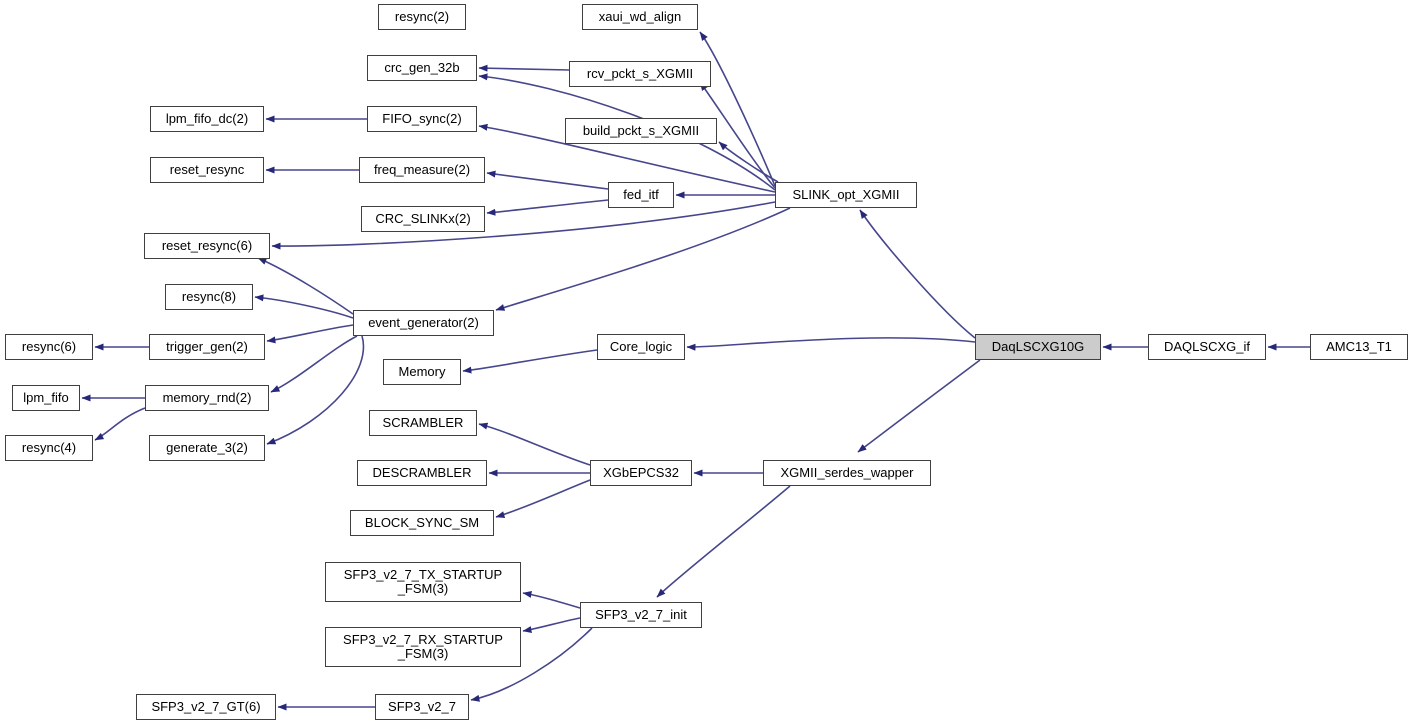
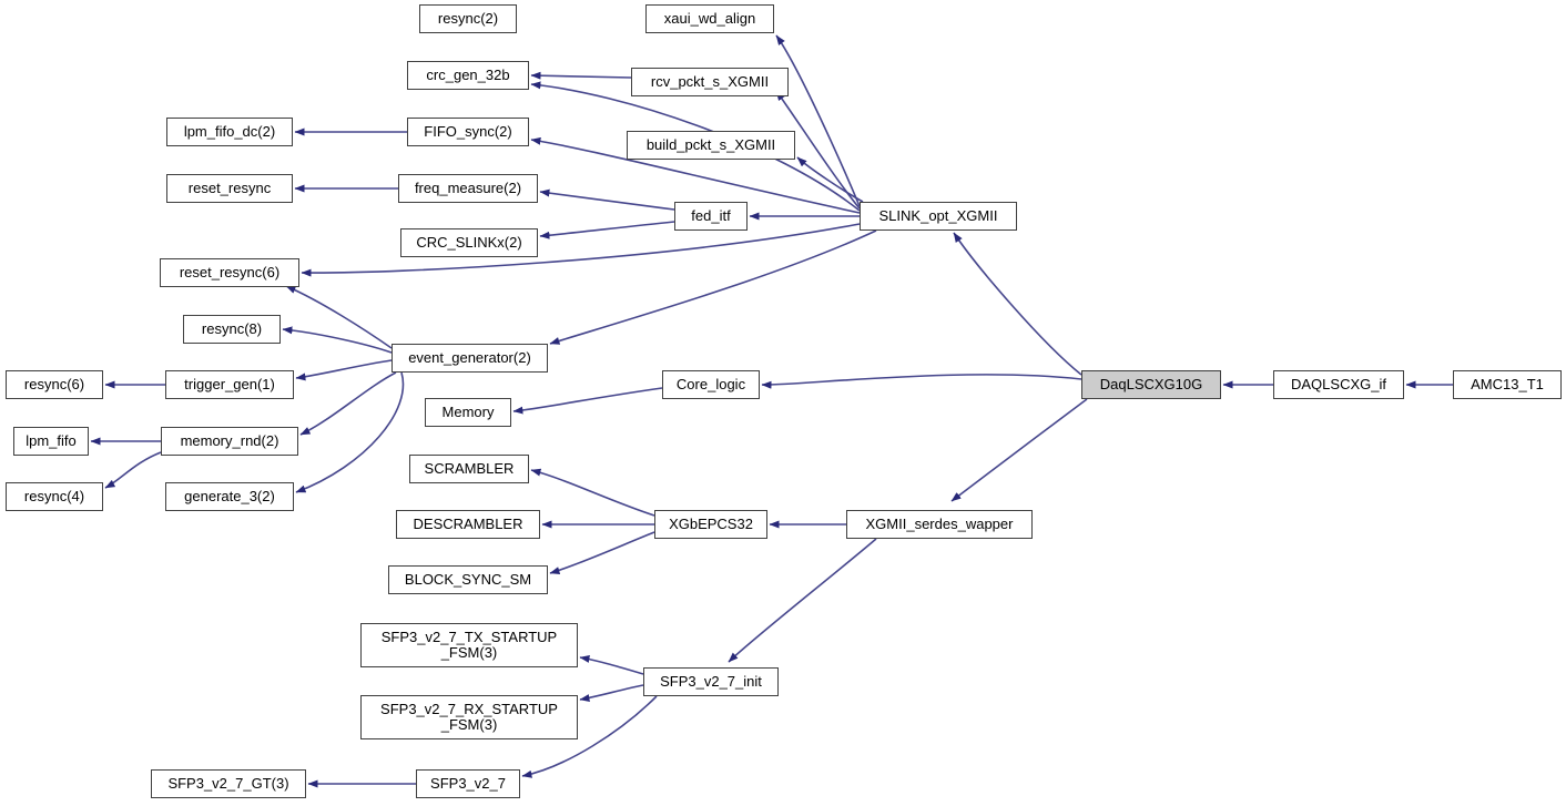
  resync(2)
  xaui_wd_align
  crc_gen_32b
  rcv_pckt_s_XGMII
  lpm_fifo_dc(2)
  FIFO_sync(2)
  build_pckt_s_XGMII
  reset_resync
  freq_measure(2)
  fed_itf
  SLINK_opt_XGMII
  CRC_SLINKx(2)
  reset_resync(6)
  resync(8)
  event_generator(2)
  resync(6)
- trigger_gen(2)
+ trigger_gen(1)
  Core_logic
  DaqLSCXG10G
  DAQLSCXG_if
  AMC13_T1
  Memory
  lpm_fifo
  memory_rnd(2)
  SCRAMBLER
  resync(4)
  generate_3(2)
  DESCRAMBLER
  XGbEPCS32
  XGMII_serdes_wapper
  BLOCK_SYNC_SM
  SFP3_v2_7_TX_STARTUP
  _FSM(3)
  SFP3_v2_7_init
  SFP3_v2_7_RX_STARTUP
  _FSM(3)
- SFP3_v2_7_GT(6)
+ SFP3_v2_7_GT(3)
  SFP3_v2_7
